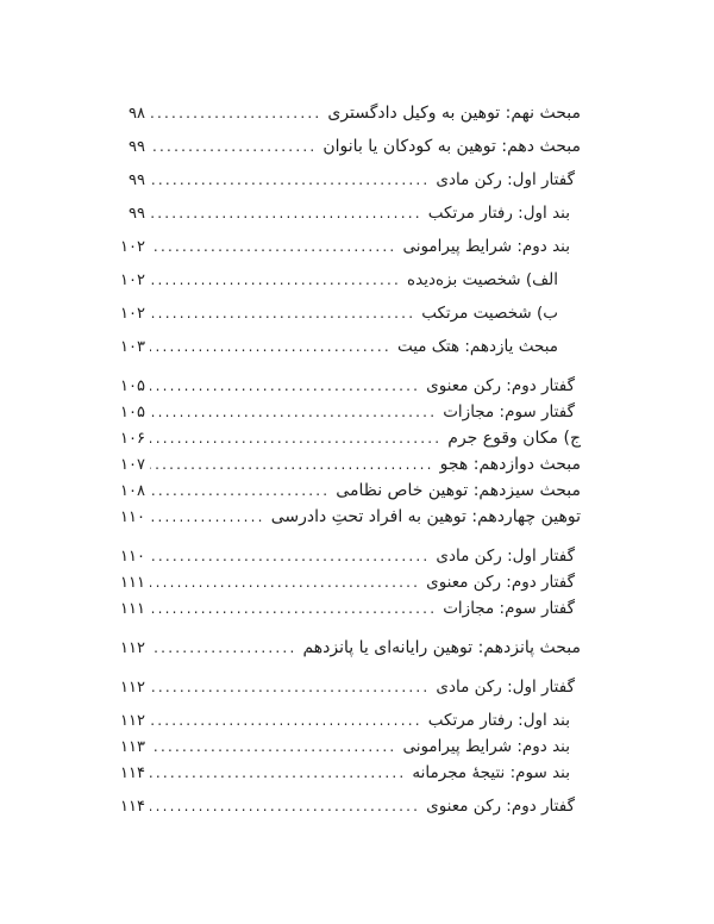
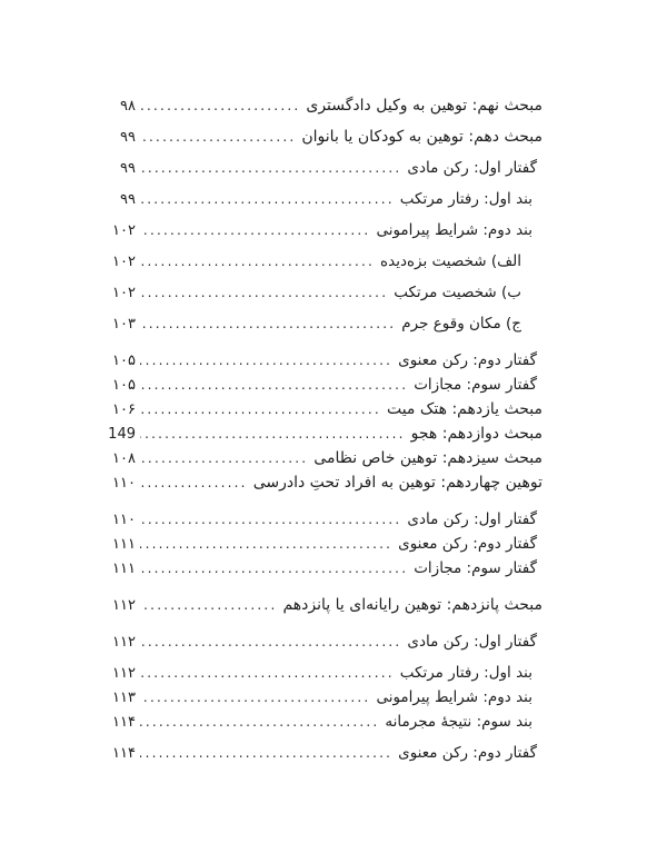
  مبحث نهم: توهین به وکیل دادگستری
  ۹۸
  مبحث دهم: توهین به کودکان یا بانوان
  ۹۹
  گفتار اول: رکن مادی
  ۹۹
  بند اول: رفتار مرتکب
  ۹۹
  بند دوم: شرایط پیرامونی
  ۱۰۲
  الف) شخصیت بزه‌دیده
  ۱۰۲
  ب) شخصیت مرتکب
  ۱۰۲
- مبحث یازدهم: هتک میت
+ ج) مکان وقوع جرم
  ۱۰۳
  گفتار دوم: رکن معنوی
  ۱۰۵
  گفتار سوم: مجازات
  ۱۰۵
- ج) مکان وقوع جرم
+ مبحث یازدهم: هتک میت
  ۱۰۶
  مبحث دوازدهم: هجو
- ۱۰۷
+ 149
  مبحث سیزدهم: توهین خاص نظامی
  ۱۰۸
  توهین چهاردهم: توهین به افراد تحتِ دادرسی
  ۱۱۰
  گفتار اول: رکن مادی
  ۱۱۰
  گفتار دوم: رکن معنوی
  ۱۱۱
  گفتار سوم: مجازات
  ۱۱۱
  مبحث پانزدهم: توهین رایانه‌ای یا پانزدهم
  ۱۱۲
  گفتار اول: رکن مادی
  ۱۱۲
  بند اول: رفتار مرتکب
  ۱۱۲
  بند دوم: شرایط پیرامونی
  ۱۱۳
  بند سوم: نتیجهٔ مجرمانه
  ۱۱۴
  گفتار دوم: رکن معنوی
  ۱۱۴
